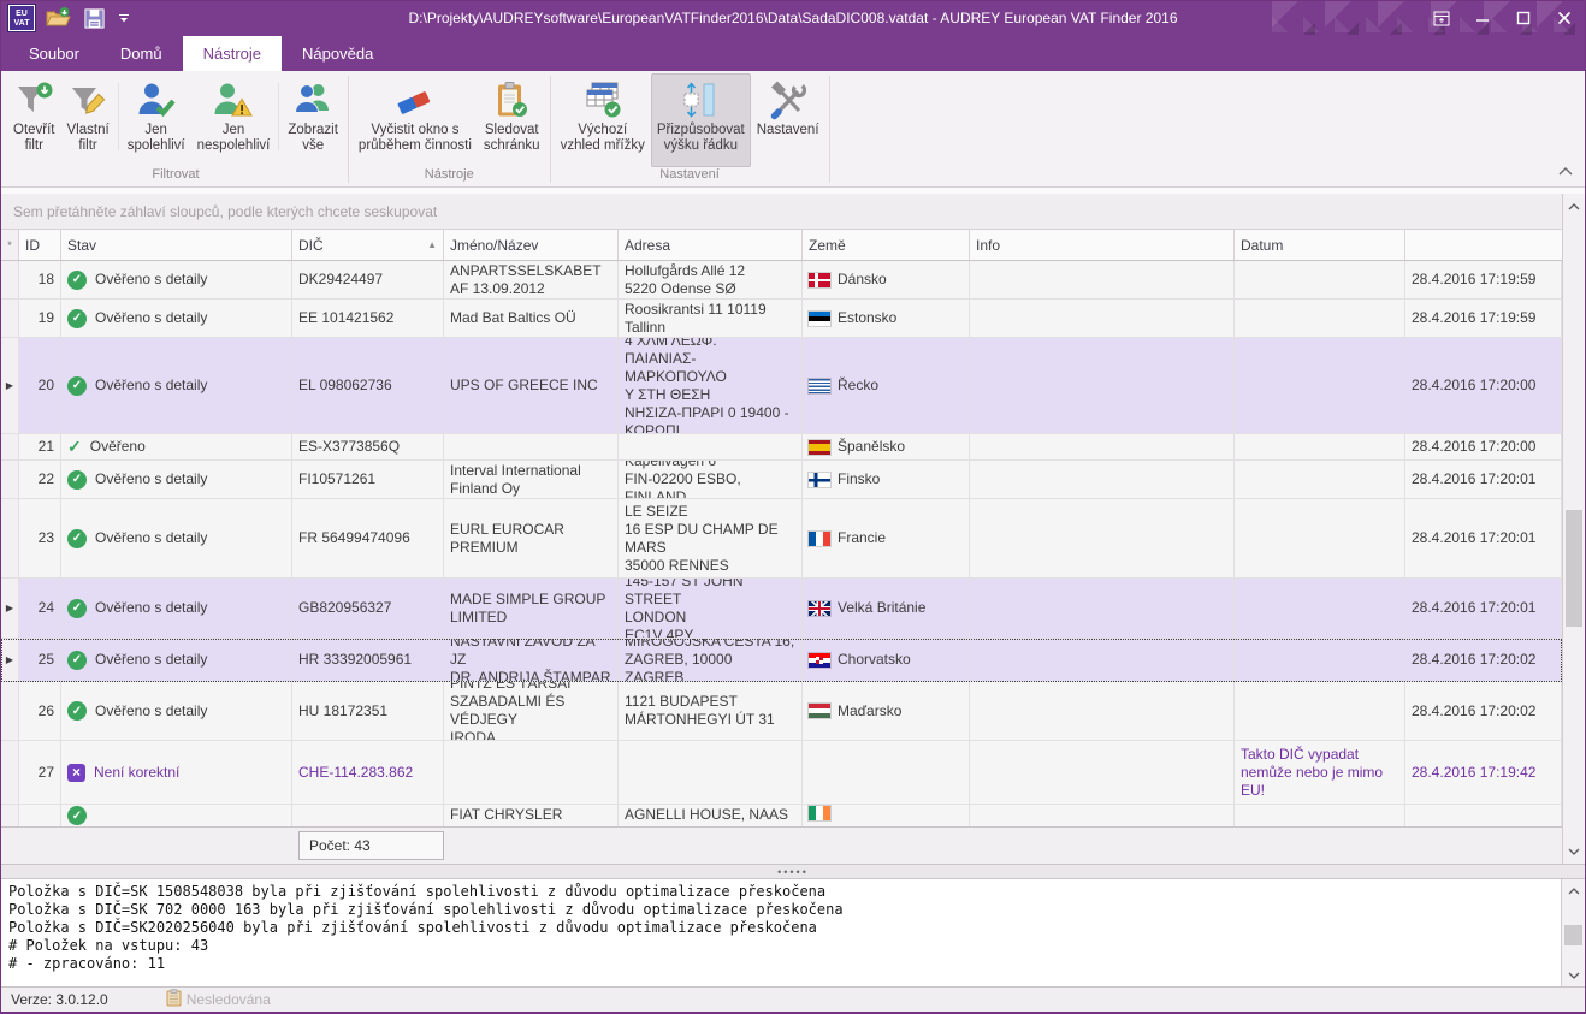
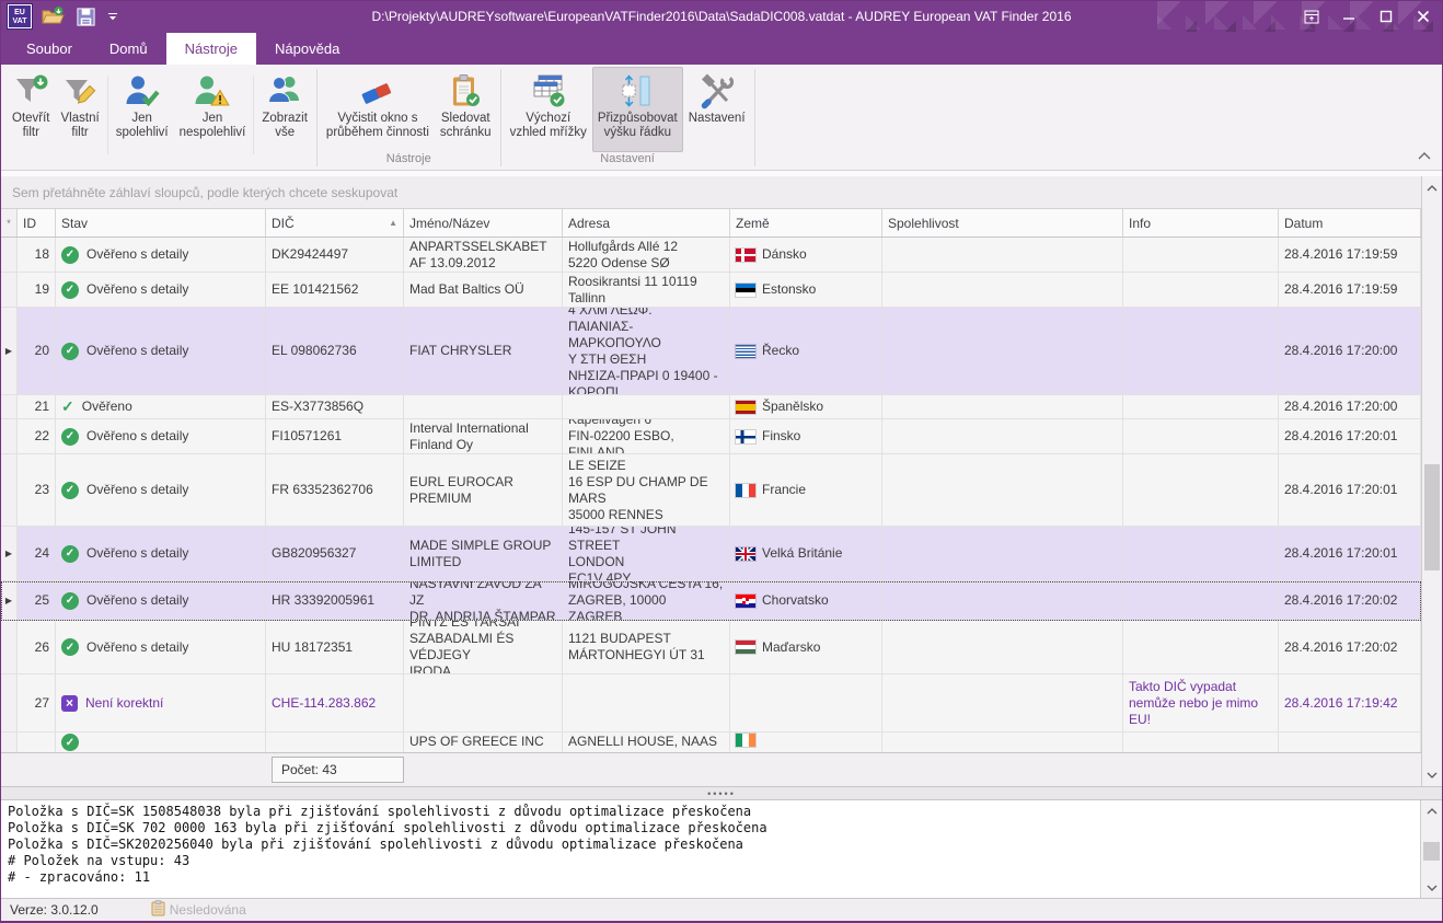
  D:\Projekty\AUDREYsoftware\EuropeanVATFinder2016\Data\SadaDIC008.vatdat - AUDREY European VAT Finder 2016
  Soubor
  Domů
  Nástroje
  Nápověda
  Otevřít
  filtr
  Vlastní
  filtr
  Jen
  spolehliví
  Jen
  nespolehliví
  Zobrazit
  vše
- Filtrovat
  Vyčistit okno s
  průběhem činnosti
  Sledovat
  schránku
  Nástroje
  Výchozí
  vzhled mřížky
  Přizpůsobovat
  výšku řádku
  Nastavení
  Nastavení
  Sem přetáhněte záhlaví sloupců, podle kterých chcete seskupovat
  *
  ID
  Stav
  DIČ
  ▲
  Jméno/Název
  Adresa
  Země
+ Spolehlivost
  Info
  Datum
  18
  ✓
  Ověřeno s detaily
  DK29424497
  ANPARTSSELSKABET AF 13.09.2012
  Hollufgårds Allé 12
  5220 Odense SØ
  Dánsko
  28.4.2016 17:19:59
  19
  ✓
  Ověřeno s detaily
  EE 101421562
  Mad Bat Baltics OÜ
  Roosikrantsi 11 10119
  Tallinn
  Estonsko
  28.4.2016 17:19:59
  ▶
  20
  ✓
  Ověřeno s detaily
  EL 098062736
- UPS OF GREECE INC
+ FIAT CHRYSLER
  4 ΧΛΜ ΛΕΩΦ.
  ΠΑΙΑΝΙΑΣ-ΜΑΡΚΟΠΟΥΛΟ
  Υ ΣΤΗ ΘΕΣΗ
  ΝΗΣΙΖΑ-ΠΡΑΡΙ 0 19400 -
  ΚΟΡΩΠΙ
  Řecko
  28.4.2016 17:20:00
  21
  ✓
  Ověřeno
  ES-X3773856Q
  Španělsko
  28.4.2016 17:20:00
  22
  ✓
  Ověřeno s detaily
  FI10571261
  Interval International
  Finland Oy
  Kapellvägen 6
  FIN-02200 ESBO, FINLAND
  Finsko
  28.4.2016 17:20:01
  23
  ✓
  Ověřeno s detaily
- FR 56499474096
+ FR 63352362706
  EURL EUROCAR
  PREMIUM
  LE SEIZE
  16 ESP DU CHAMP DE
  MARS
  35000 RENNES
  Francie
  28.4.2016 17:20:01
  ▶
  24
  ✓
  Ověřeno s detaily
  GB820956327
  MADE SIMPLE GROUP
  LIMITED
  145-157 ST JOHN STREET
  LONDON
  EC1V 4PY
  Velká Británie
  28.4.2016 17:20:01
  ▶
  25
  ✓
  Ověřeno s detaily
  HR 33392005961
  NASTAVNI ZAVOD ZA JZ
  DR. ANDRIJA ŠTAMPAR
  MIROGOJSKA CESTA 16,
  ZAGREB, 10000 ZAGREB
  Chorvatsko
  28.4.2016 17:20:02
  26
  ✓
  Ověřeno s detaily
  HU 18172351
  PINTZ ÉS TÁRSAI
  SZABADALMI ÉS VÉDJEGY
  IRODA
  1121 BUDAPEST
  MÁRTONHEGYI ÚT 31
  Maďarsko
  28.4.2016 17:20:02
  27
  ×
  Není korektní
  CHE-114.283.862
  Takto DIČ vypadat
  nemůže nebo je mimo
  EU!
  28.4.2016 17:19:42
  ✓
- FIAT CHRYSLER
+ UPS OF GREECE INC
  AGNELLI HOUSE, NAAS
  Počet: 43
  •••••
  Položka s DIČ=SK 1508548038 byla při zjišťování spolehlivosti z důvodu optimalizace přeskočena
  Položka s DIČ=SK 702 0000 163 byla při zjišťování spolehlivosti z důvodu optimalizace přeskočena
  Položka s DIČ=SK2020256040 byla při zjišťování spolehlivosti z důvodu optimalizace přeskočena
  # Položek na vstupu: 43
  # - zpracováno: 11
  Verze: 3.0.12.0
  Nesledována
